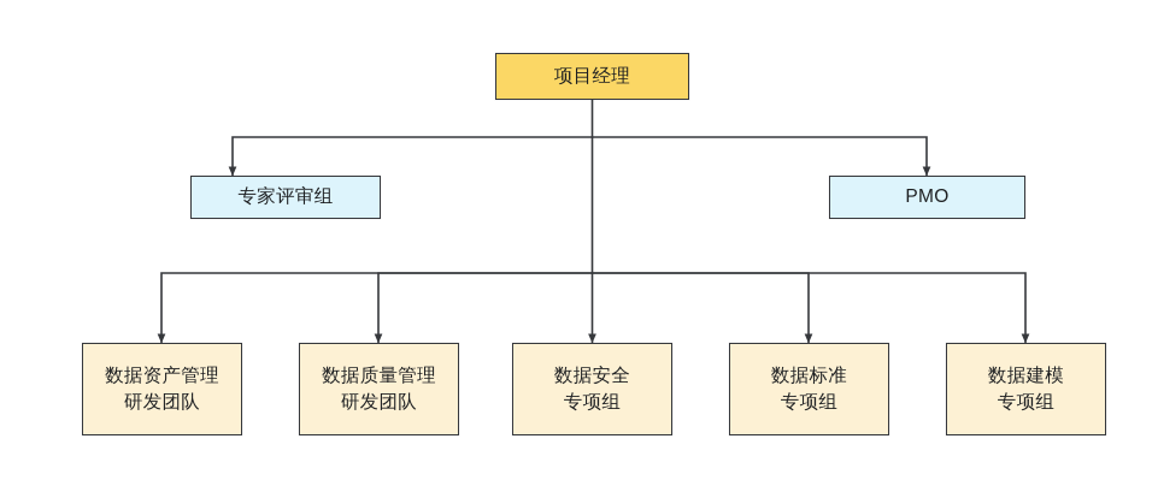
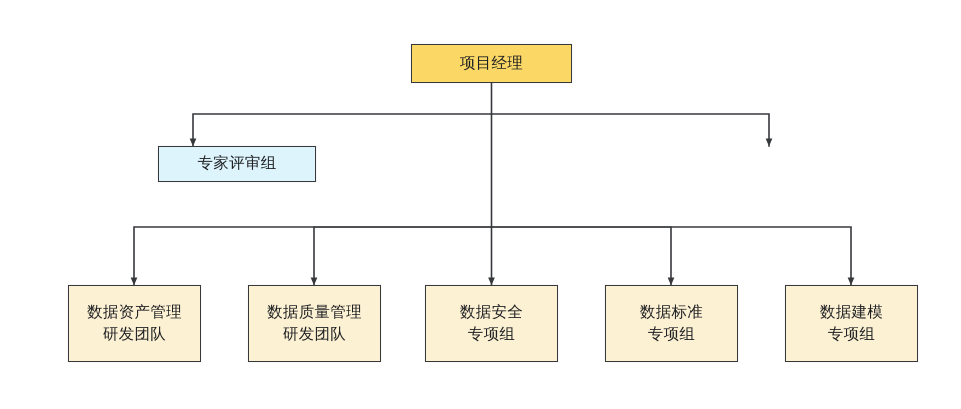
  项目经理
  专家评审组
- PMO
  数据资产管理
  研发团队
  数据质量管理
  研发团队
  数据安全
  专项组
  数据标准
  专项组
  数据建模
  专项组
